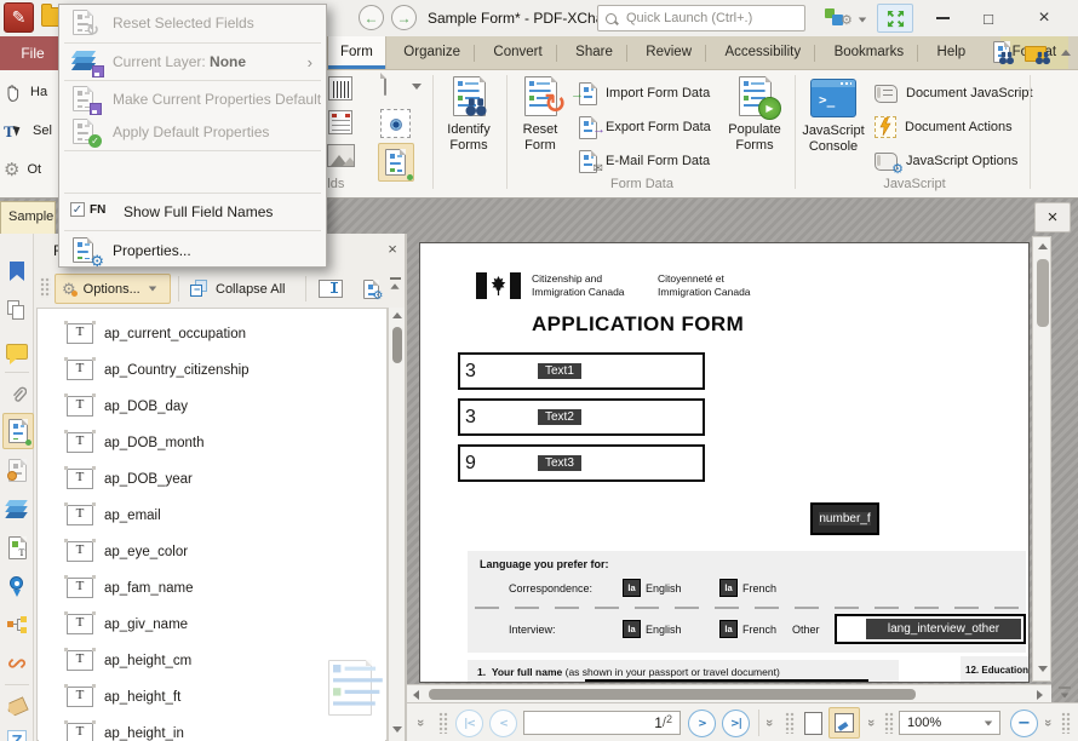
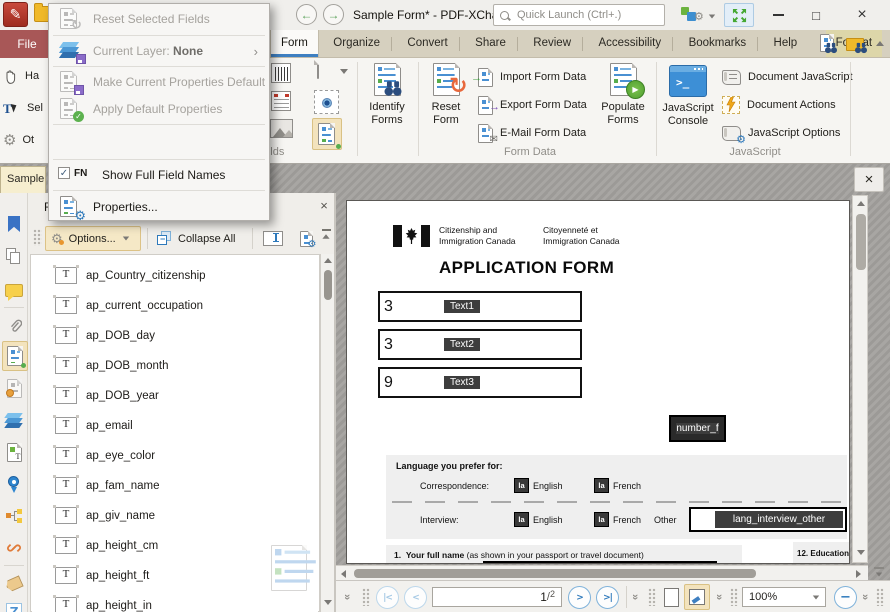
  ✎
  ←
  →
  Sample Form* - PDF-XCh
  Quick Launch (Ctrl+.)
  ⚙
  □
  ×
  File
  Form Organize Convert Share Review Accessibility Bookmarks Help Fat
  Ha
  T
  Sel
  ⚙
  Ot
  Identify Forms
  Reset Form
  →
  Import Form Data
  →
  Export Form Data
  ✉
  E-Mail Form Data
  ▶
  Populate Forms
  Form Data
  >_
  JavaScript Console
  Document JavaScript
  Document Actions
  ⚙
  JavaScript Options
  JavaScript
  Sample
  ×
  T
  ×
  ⚙
  Options...
  −
  Collapse All
  ⚙
  T
- ap_current_occupation
+ ap_Country_citizenship
  T
- ap_Country_citizenship
+ ap_current_occupation
  T
  ap_DOB_day
  T
  ap_DOB_month
  T
  ap_DOB_year
  T
  ap_email
  T
  ap_eye_color
  T
  ap_fam_name
  T
  ap_giv_name
  T
  ap_height_cm
  T
  ap_height_ft
  T
  ap_height_in
  Citizenship and
  Immigration Canada
  Citoyenneté et
  Immigration Canada
  APPLICATION FORM
  3
  Text1
  3
  Text2
  9
  Text3
  number_f
  Language you prefer for:
  Correspondence:
  la
  English
  la
  French
  Interview:
  la
  English
  la
  French
  Other
  lang_interview_other
  1. Your full name (as shown in your passport or travel document)
  12. Education
  |<
  <
  1
  /
  2
  >
  >|
  100%
  −
  Reset Selected Fields
  Current Layer: None
  ›
  Make Current Properties Default
  ✓
  Apply Default Properties
  ✓
  FN
  Show Full Field Names
  ⚙
  Properties...
